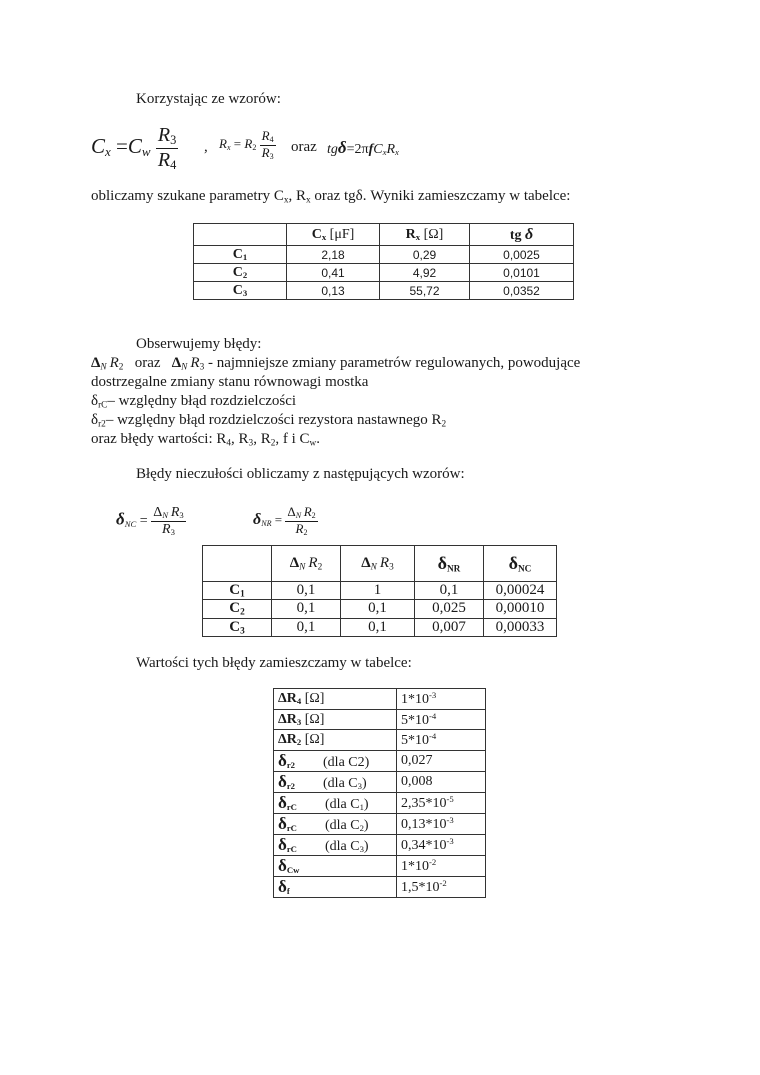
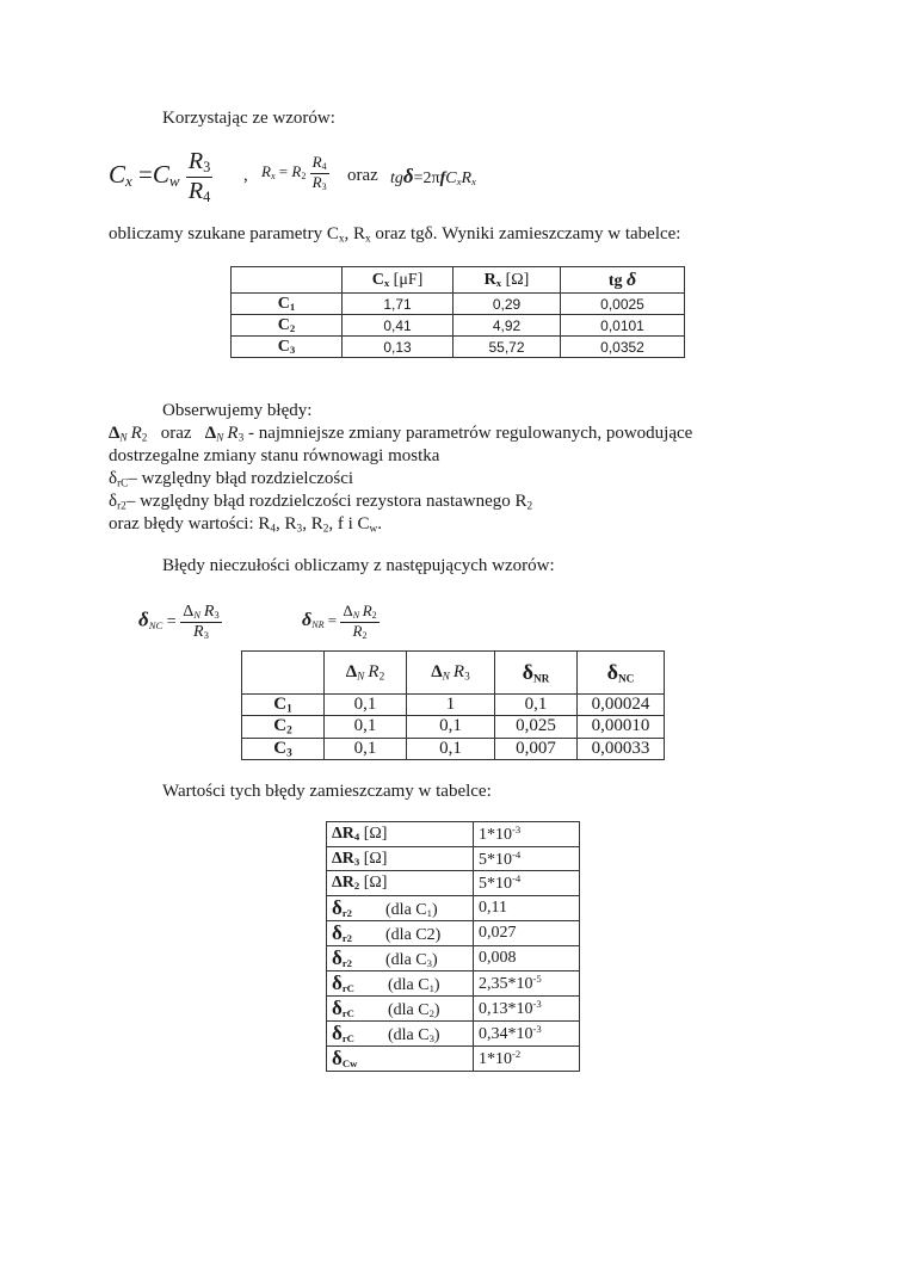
  Korzystając ze wzorów:
  Cx =Cw
  R3
  R4
  ,
  Rx = R2
  R4
  R3
  oraz
  tgδ=2πfCxRx
  obliczamy szukane parametry Cx, Rx oraz tgδ. Wyniki zamieszczamy w tabelce:
  	Cx [μF]	Rx [Ω]	tg δ
- C1	2,18	0,29	0,0025
+ C1	1,71	0,29	0,0025
  C2	0,41	4,92	0,0101
  C3	0,13	55,72	0,0352
  Obserwujemy błędy:
  ΔN R2 oraz ΔN R3 - najmniejsze zmiany parametrów regulowanych, powodujące
  dostrzegalne zmiany stanu równowagi mostka
  δrC– względny błąd rozdzielczości
  δr2– względny błąd rozdzielczości rezystora nastawnego R2
  oraz błędy wartości: R4, R3, R2, f i Cw.
  Błędy nieczułości obliczamy z następujących wzorów:
  δNC =
  ΔN R3
  R3
  δNR =
  ΔN R2
  R2
  	ΔN R2	ΔN R3	δNR	δNC
  C1	0,1	1	0,1	0,00024
  C2	0,1	0,1	0,025	0,00010
  C3	0,1	0,1	0,007	0,00033
  Wartości tych błędy zamieszczamy w tabelce:
  ΔR4 [Ω]	1*10-3
  ΔR3 [Ω]	5*10-4
  ΔR2 [Ω]	5*10-4
+ δr2 (dla C1)	0,11
  δr2 (dla C2)	0,027
  δr2 (dla C3)	0,008
  δrC (dla C1)	2,35*10-5
  δrC (dla C2)	0,13*10-3
  δrC (dla C3)	0,34*10-3
  δCw	1*10-2
- δf	1,5*10-2
